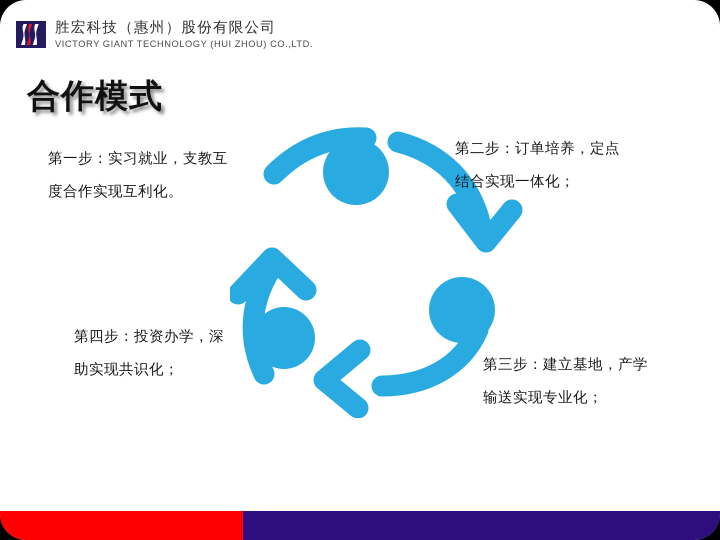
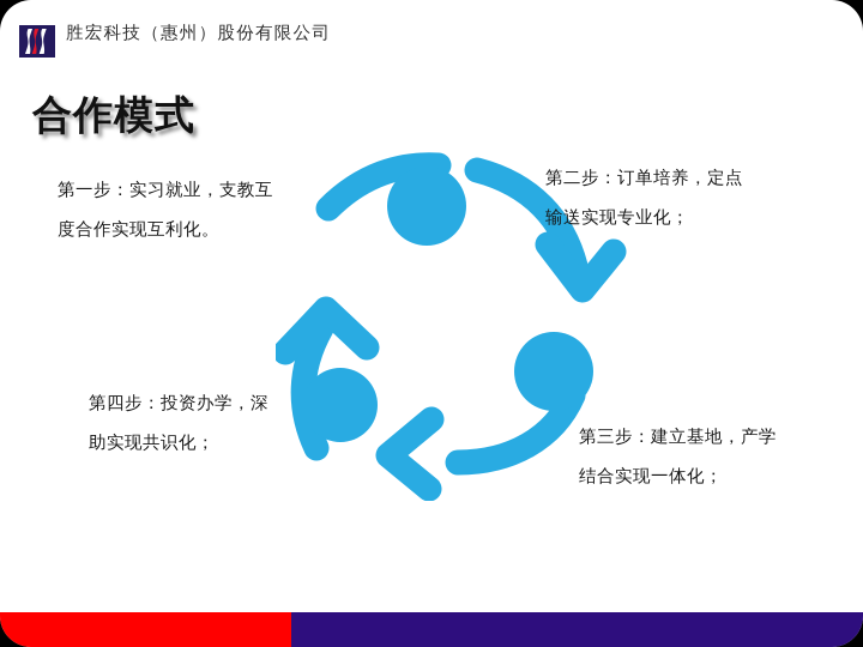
  胜宏科技（惠州）股份有限公司
- VICTORY GIANT TECHNOLOGY (HUI ZHOU) CO.,LTD.
  合作模式
  第一步：实习就业，支教互
  度合作实现互利化。
  第二步：订单培养，定点
- 结合实现一体化；
+ 输送实现专业化；
  第三步：建立基地，产学
- 输送实现专业化；
+ 结合实现一体化；
  第四步：投资办学，深
  助实现共识化；
